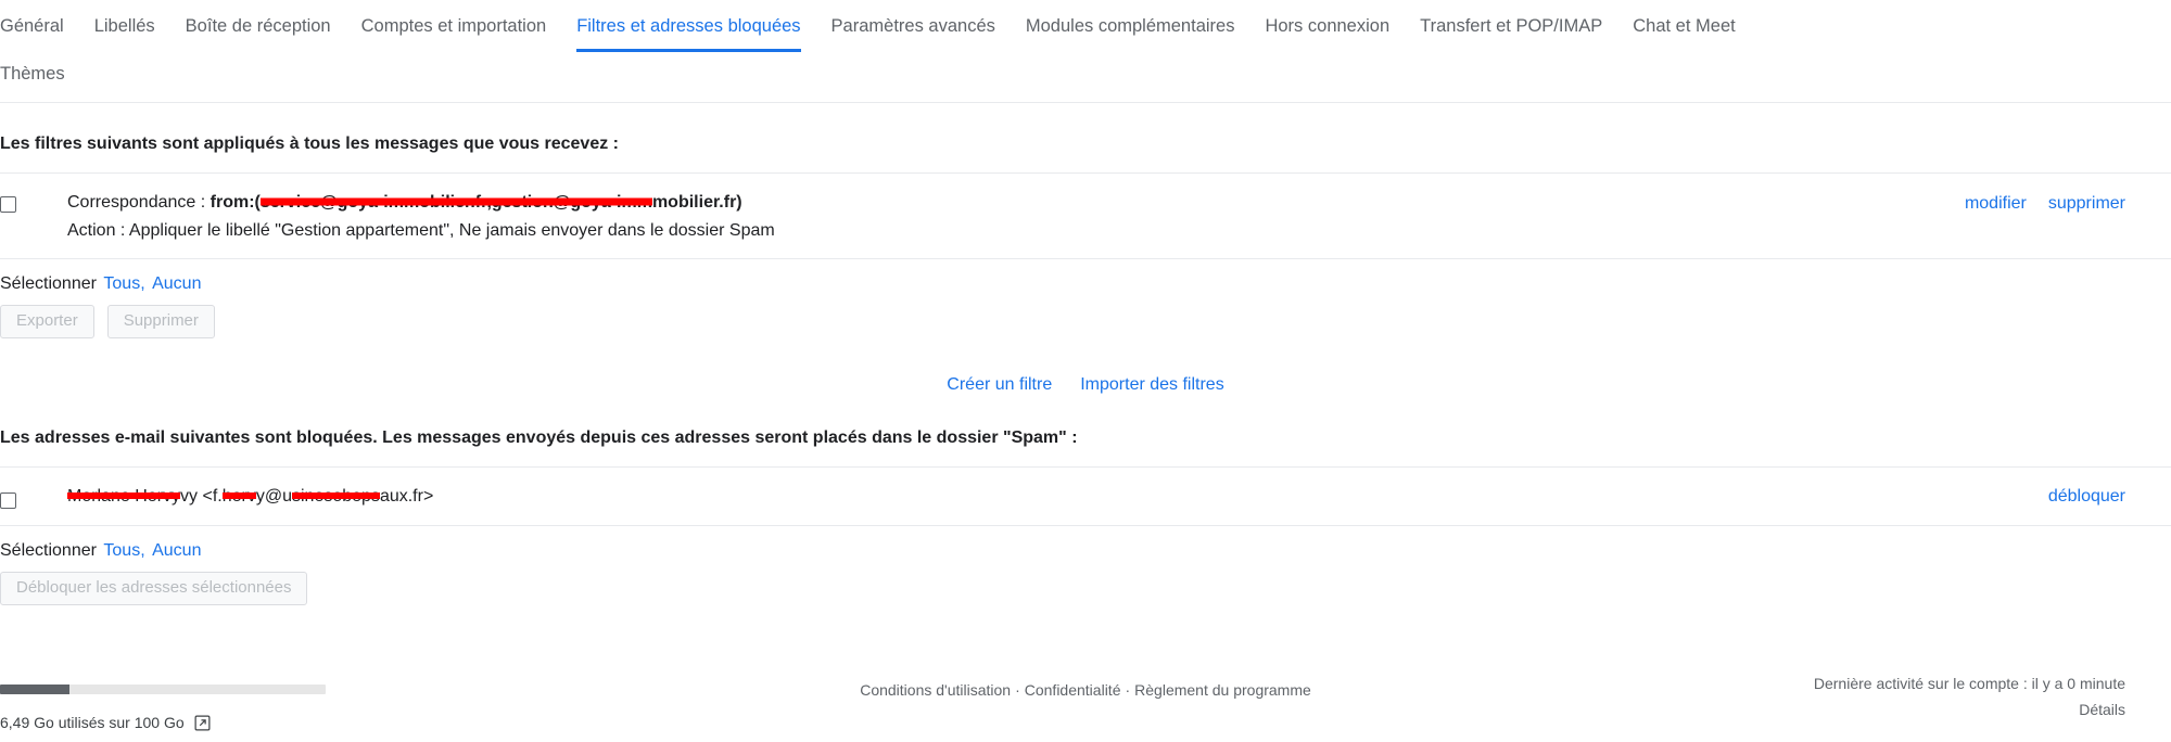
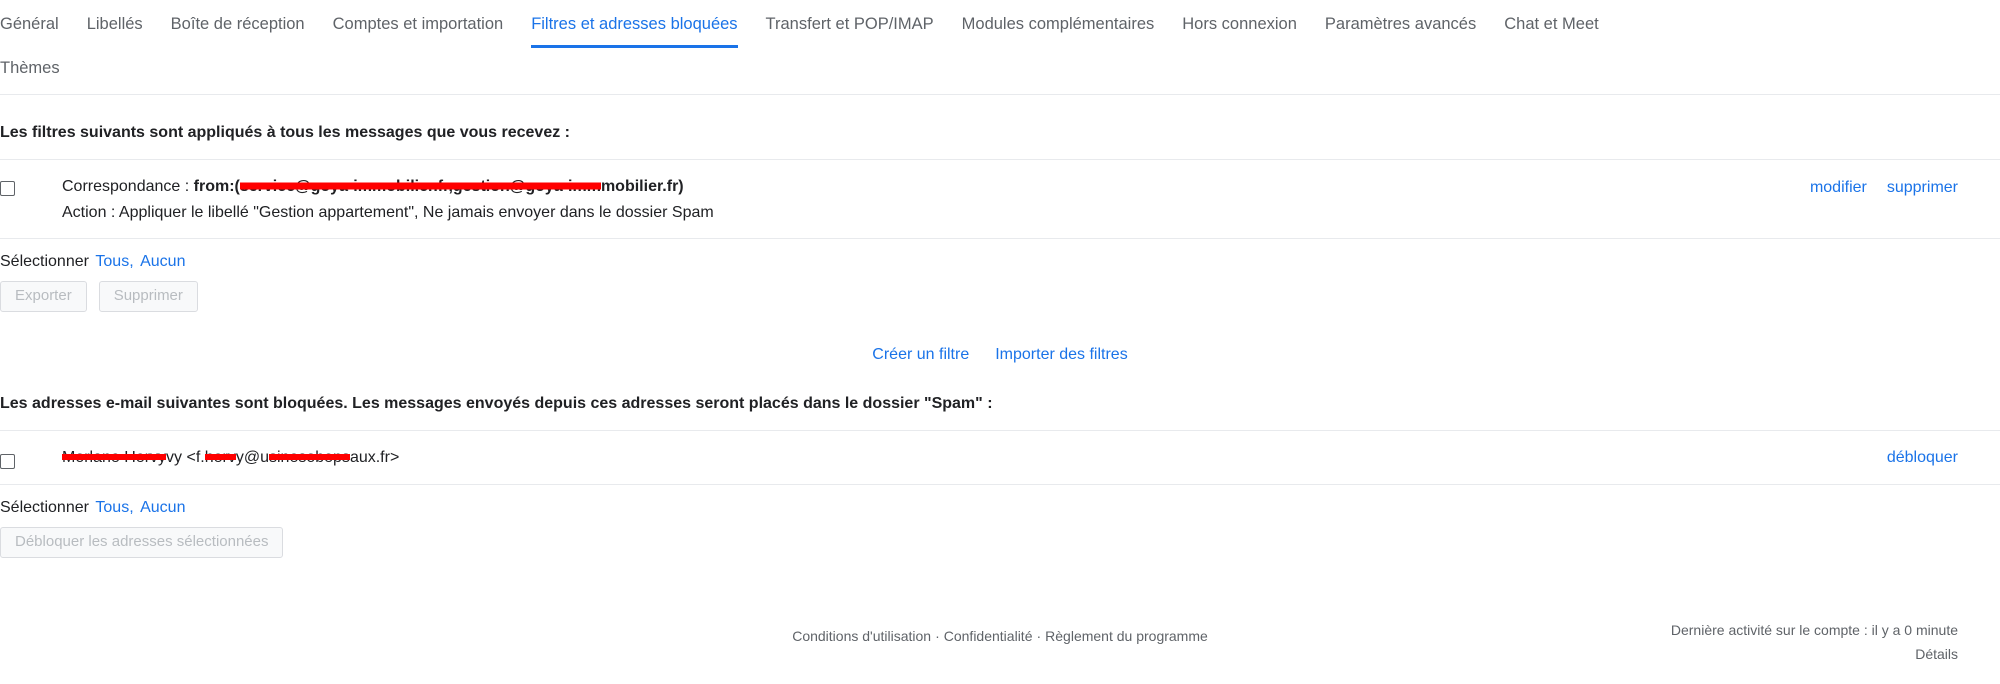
  Général
  Libellés
  Boîte de réception
  Comptes et importation
  Filtres et adresses bloquées
- Paramètres avancés
+ Transfert et POP/IMAP
  Modules complémentaires
  Hors connexion
- Transfert et POP/IMAP
+ Paramètres avancés
  Chat et Meet
  Thèmes
  Les filtres suivants sont appliqués à tous les messages que vous recevez :
  Correspondance : from:(service@goya-immobilier.fr,gestion@goya-immmobilier.fr)
  Action : Appliquer le libellé "Gestion appartement", Ne jamais envoyer dans le dossier Spam
  modifier supprimer
  Sélectionner Tous, Aucun
  Exporter
  Supprimer
  Créer un filtre Importer des filtres
  Les adresses e-mail suivantes sont bloquées. Les messages envoyés depuis ces adresses seront placés dans le dossier "Spam" :
  Morlane Hervyvy <f.hervy@usinesobepsaux.fr>
  débloquer
  Sélectionner Tous, Aucun
  Débloquer les adresses sélectionnées
- 6,49 Go utilisés sur 100 Go
  Conditions d'utilisation · Confidentialité · Règlement du programme
  Dernière activité sur le compte : il y a 0 minute
  Détails
